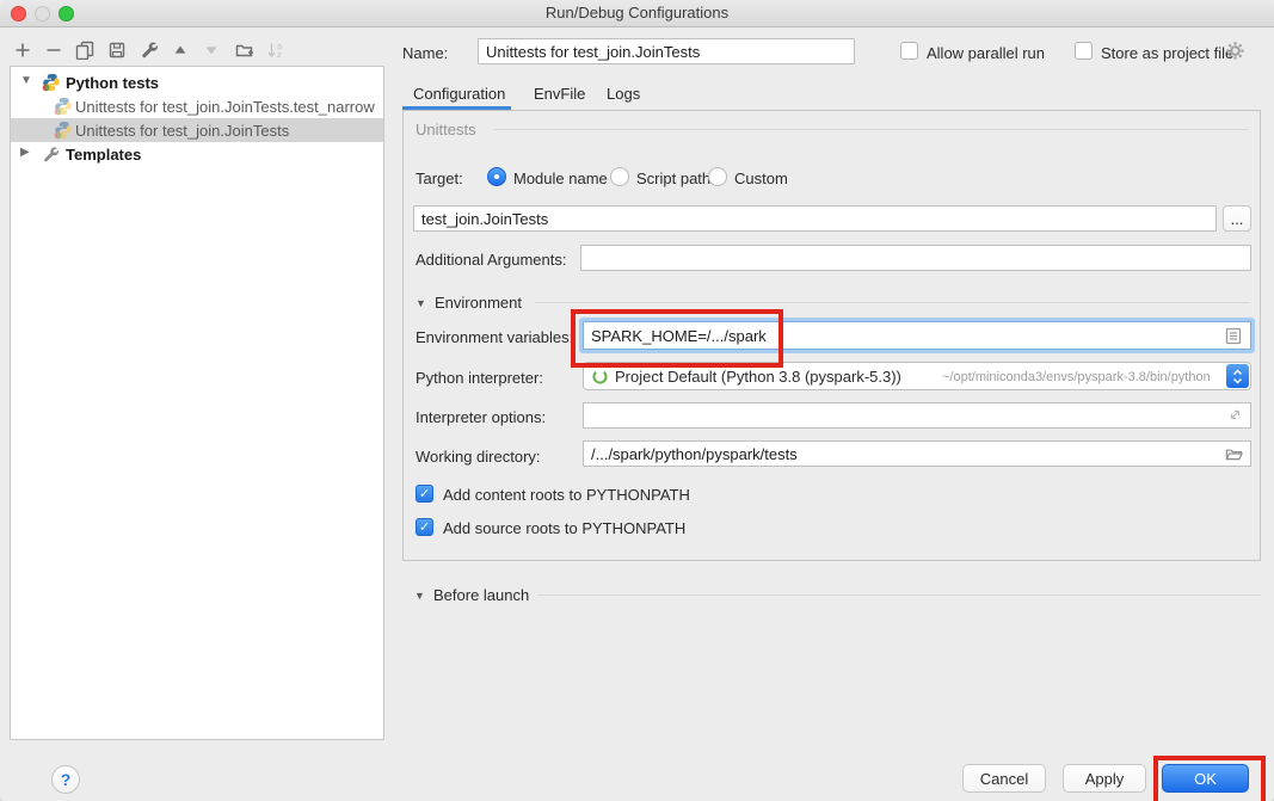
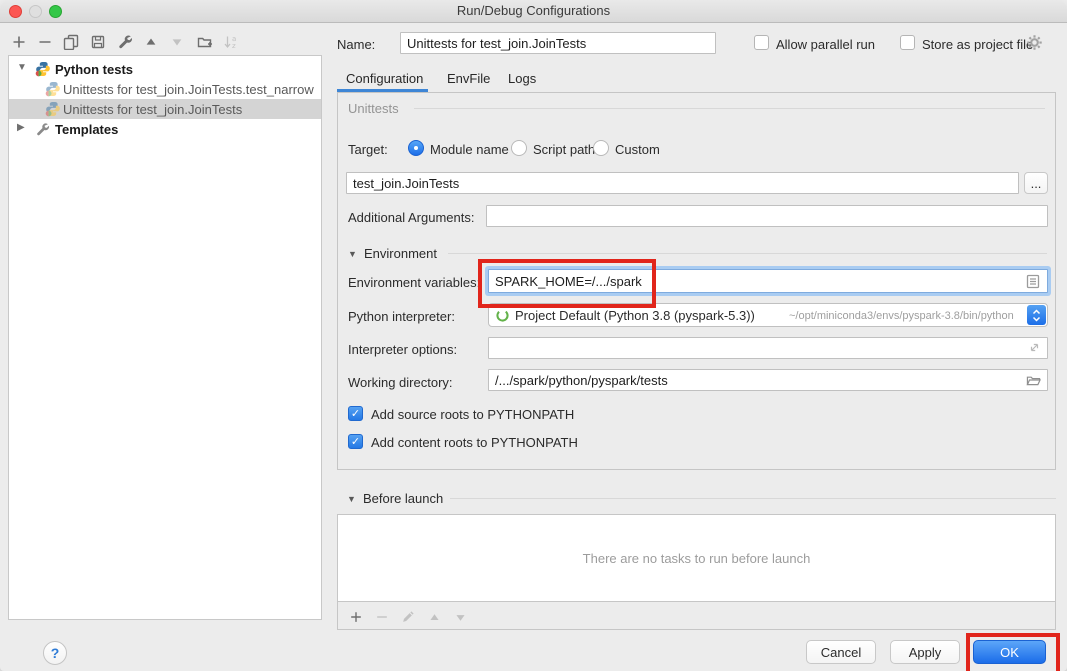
  Run/Debug Configurations
  a
  z
  ▼
  Python tests
  Unittests for test_join.JoinTests.test_narrow
  Unittests for test_join.JoinTests
  ▶
  Templates
  Name:
  Unittests for test_join.JoinTests
  Allow parallel run
  Store as project file
  Configuration
  EnvFile
  Logs
  Unittests
  Target:
  Module name
  Script path
  Custom
  test_join.JoinTests
  ...
  Additional Arguments:
  ▼
  Environment
  Environment variables:
  SPARK_HOME=/.../spark
  Python interpreter:
  Project Default (Python 3.8 (pyspark-5.3))
  ~/opt/miniconda3/envs/pyspark-3.8/bin/python
  Interpreter options:
  Working directory:
  /.../spark/python/pyspark/tests
  ✓
- Add content roots to PYTHONPATH
+ Add source roots to PYTHONPATH
  ✓
- Add source roots to PYTHONPATH
+ Add content roots to PYTHONPATH
  ▼
  Before launch
+ There are no tasks to run before launch
  ?
  Cancel
  Apply
  OK
